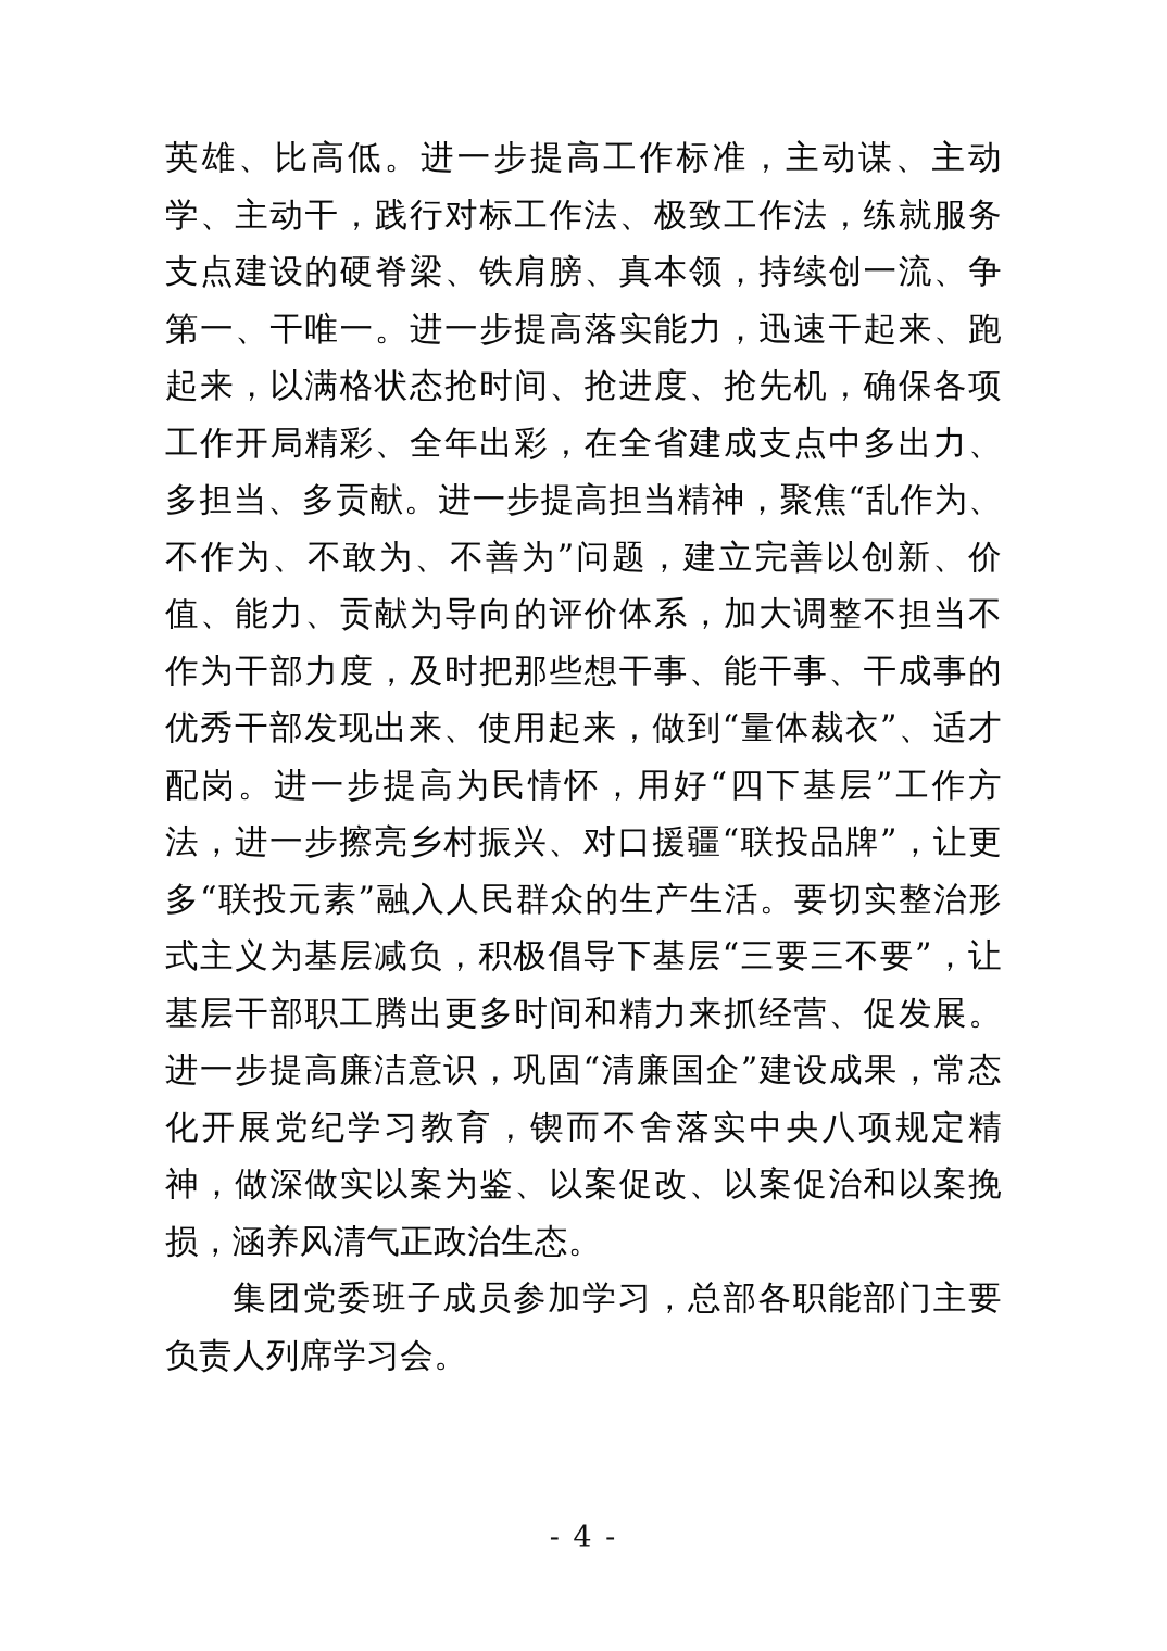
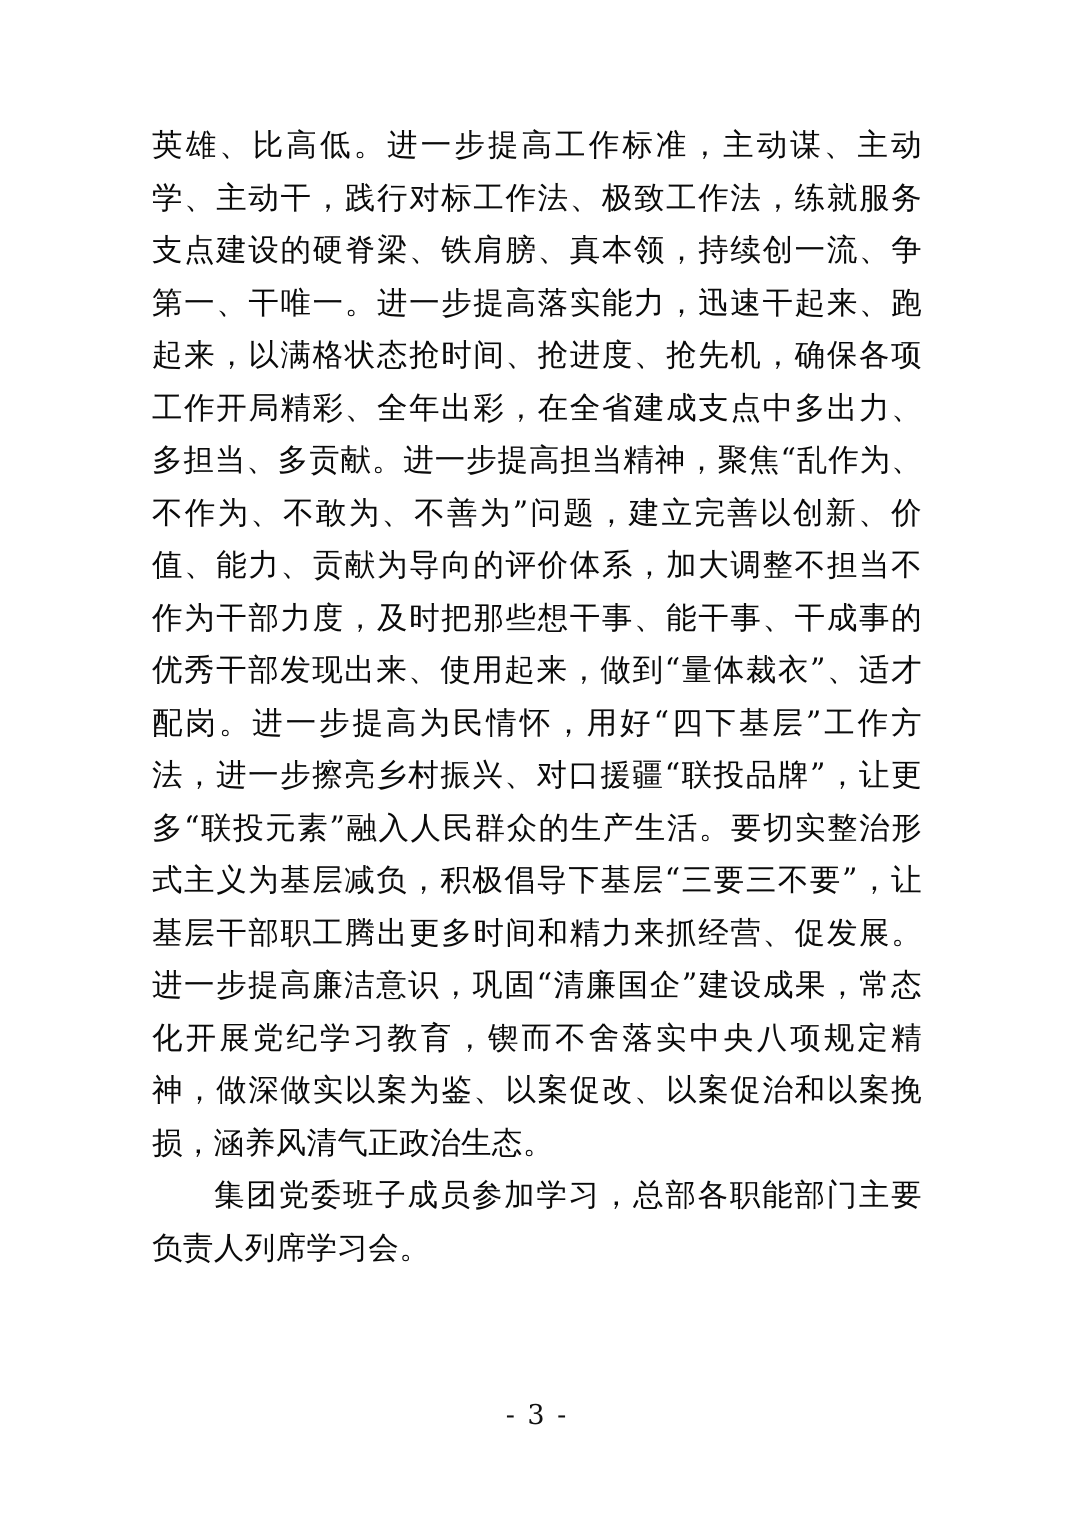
  英雄、比高低。进一步提高工作标准，主动谋、主动学、主动干，践行对标工作法、极致工作法，练就服务支点建设的硬脊梁、铁肩膀、真本领，持续创一流、争第一、干唯一。进一步提高落实能力，迅速干起来、跑起来，以满格状态抢时间、抢进度、抢先机，确保各项工作开局精彩、全年出彩，在全省建成支点中多出力、多担当、多贡献。进一步提高担当精神，聚焦“乱作为、不作为、不敢为、不善为”问题，建立完善以创新、价值、能力、贡献为导向的评价体系，加大调整不担当不作为干部力度，及时把那些想干事、能干事、干成事的优秀干部发现出来、使用起来，做到“量体裁衣”、适才配岗。进一步提高为民情怀，用好“四下基层”工作方法，进一步擦亮乡村振兴、对口援疆“联投品牌”，让更多“联投元素”融入人民群众的生产生活。要切实整治形式主义为基层减负，积极倡导下基层“三要三不要”，让基层干部职工腾出更多时间和精力来抓经营、促发展。进一步提高廉洁意识，巩固“清廉国企”建设成果，常态化开展党纪学习教育，锲而不舍落实中央八项规定精神，做深做实以案为鉴、以案促改、以案促治和以案挽损，涵养风清气正政治生态。
  集团党委班子成员参加学习，总部各职能部门主要负责人列席学习会。
- - 4 -
+ - 3 -
